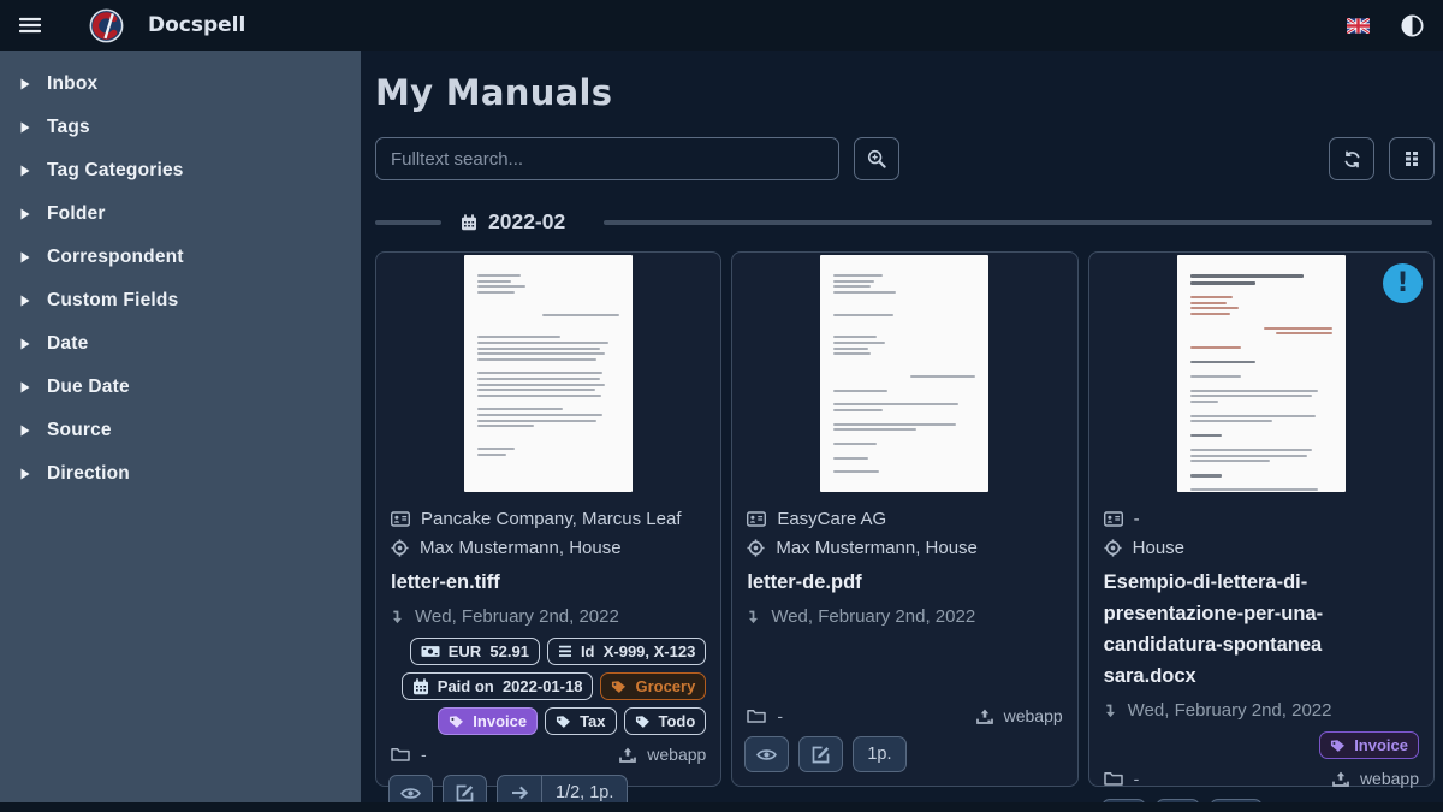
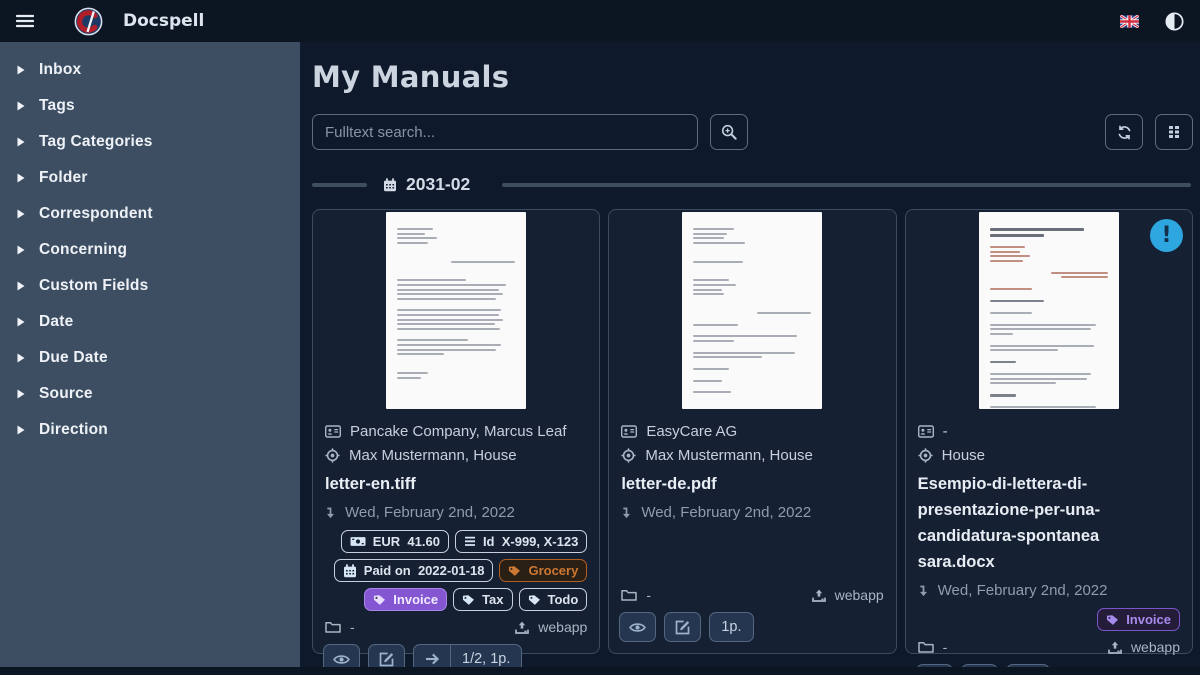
  Docspell
  Inbox
  Tags
  Tag Categories
  Folder
  Correspondent
+ Concerning
  Custom Fields
  Date
  Due Date
  Source
  Direction
  My Manuals
  Fulltext search...
- 2022-02
+ 2031-02
  Pancake Company, Marcus Leaf
  Max Mustermann, House
  letter-en.tiff
  Wed, February 2nd, 2022
- EUR 52.91
+ EUR 41.60
  Id X-999, X-123
  Paid on 2022-01-18
  Grocery
  Invoice
  Tax
  Todo
  -
  webapp
  1/2, 1p.
  EasyCare AG
  Max Mustermann, House
  letter-de.pdf
  Wed, February 2nd, 2022
  -
  webapp
  1p.
  !
  -
  House
  Esempio-di-lettera-di-presentazione-per-una-candidatura-spontanea sara.docx
  Wed, February 2nd, 2022
  Invoice
  -
  webapp
